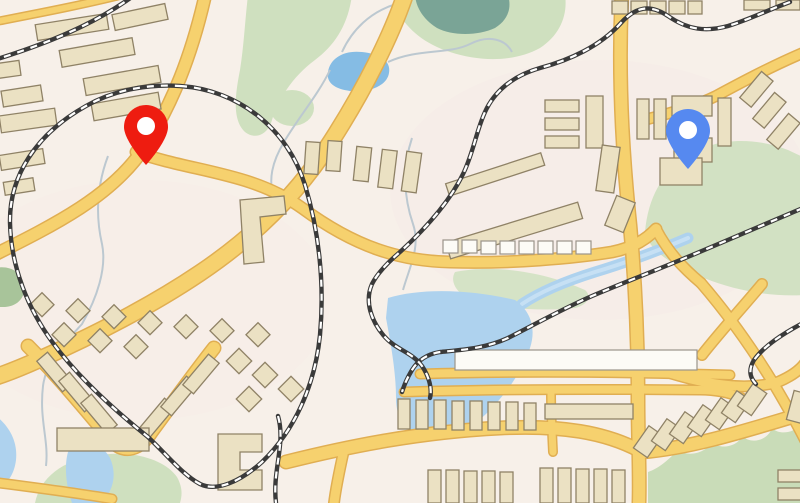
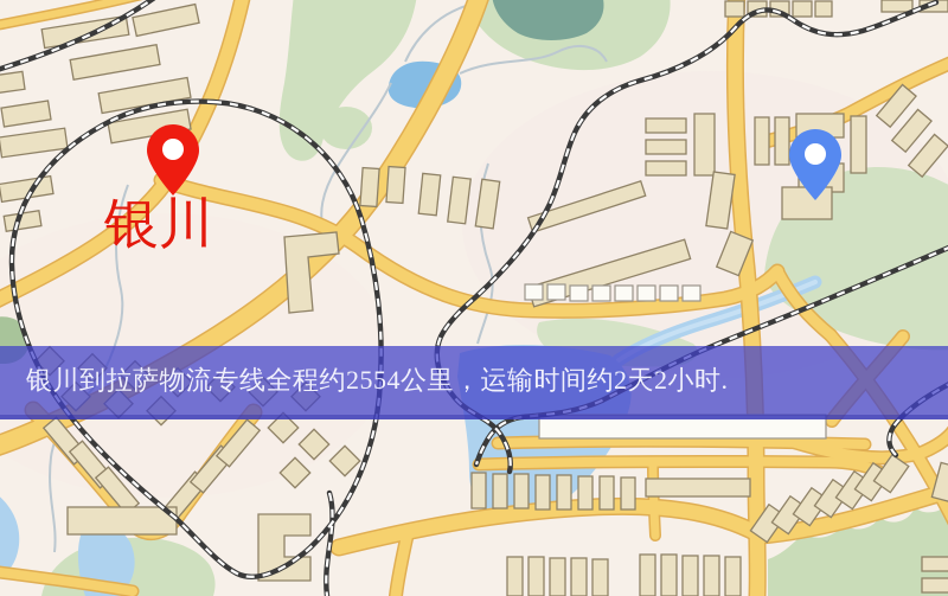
+ 银川
+ 银川到拉萨物流专线全程约2554公里，运输时间约2天2小时.
